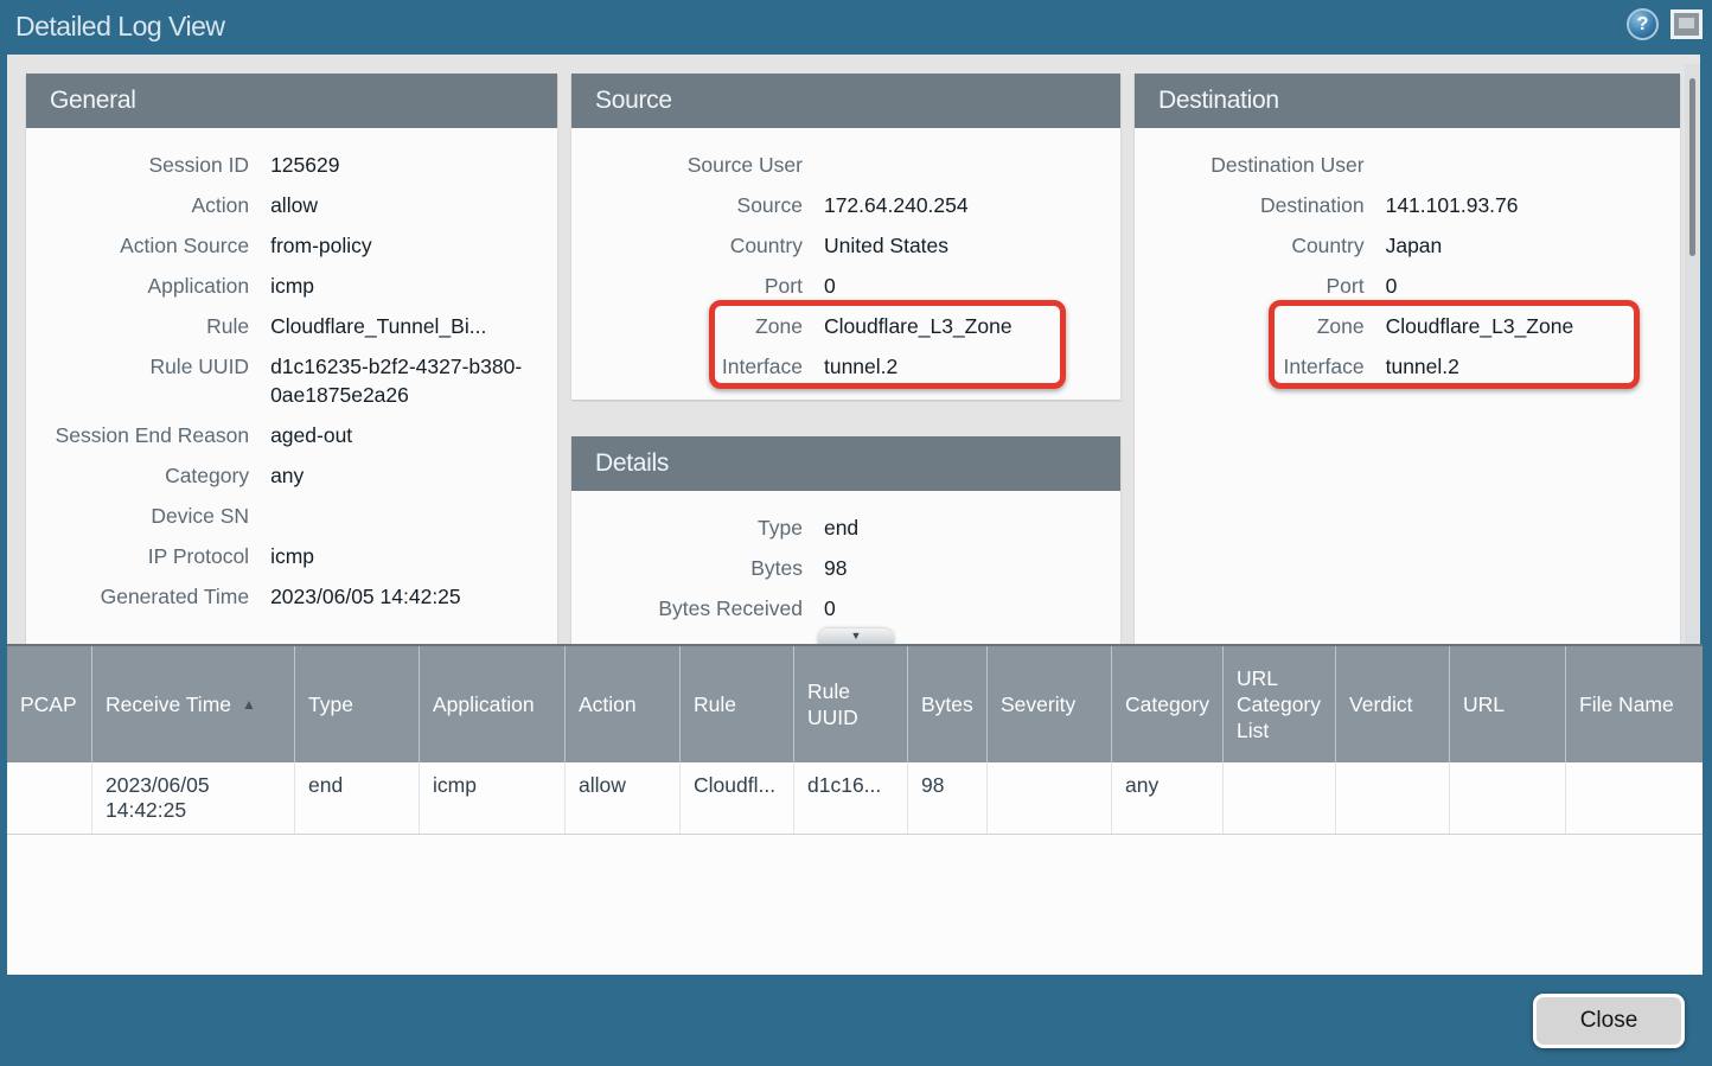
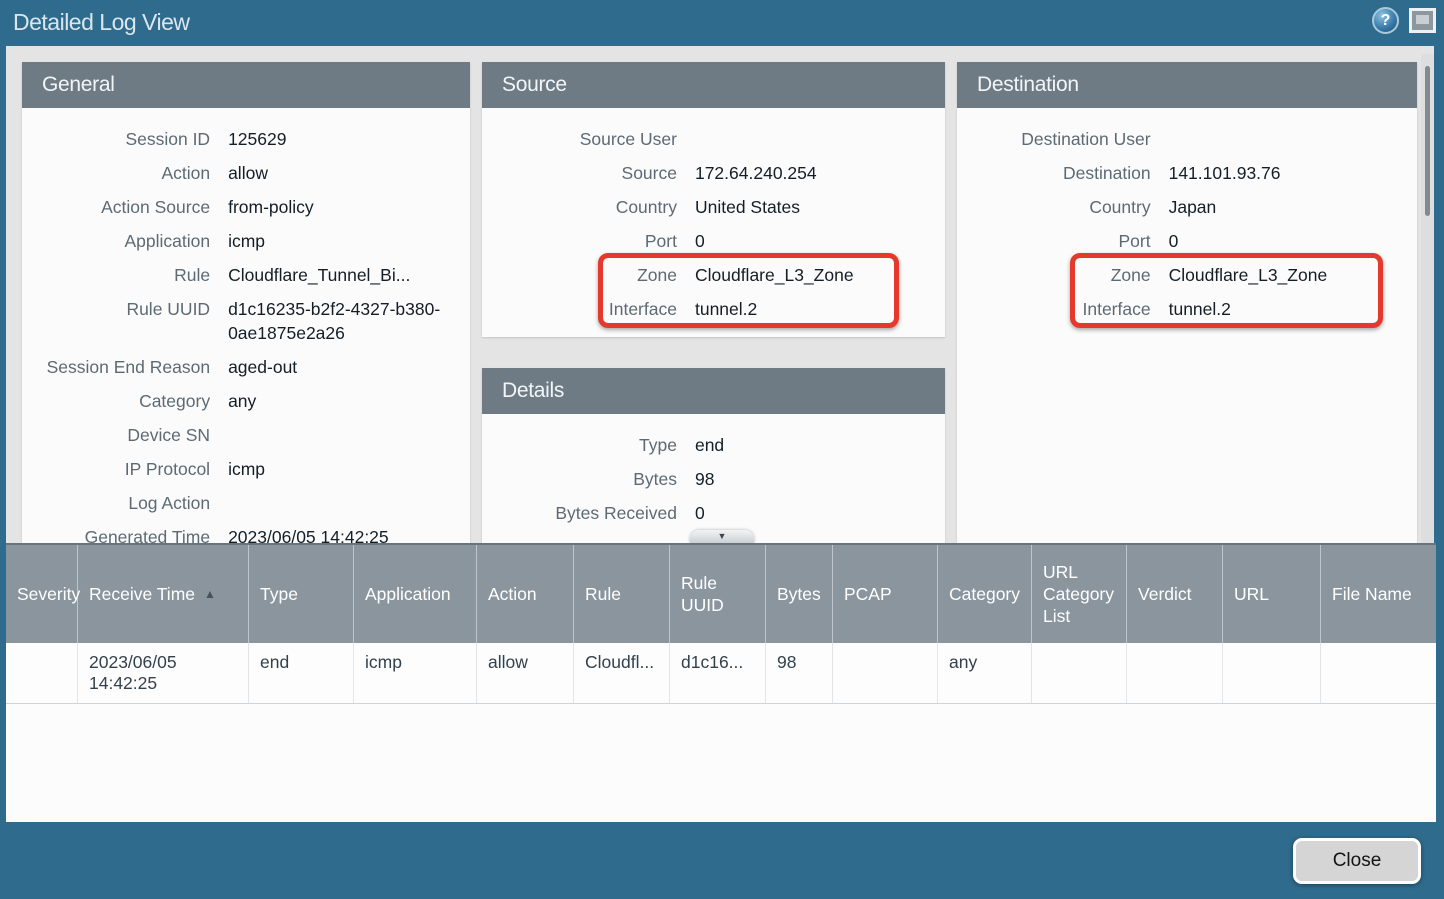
  Detailed Log View
  ?
  General
  Session ID
  125629
  Action
  allow
  Action Source
  from-policy
  Application
  icmp
  Rule
  Cloudflare_Tunnel_Bi...
  Rule UUID
  d1c16235-b2f2-4327-b380-0ae1875e2a26
  Session End Reason
  aged-out
  Category
  any
  Device SN
  IP Protocol
  icmp
+ Log Action
  Generated Time
  2023/06/05 14:42:25
  Source
  Source User
  Source
  172.64.240.254
  Country
  United States
  Port
  0
  Zone
  Cloudflare_L3_Zone
  Interface
  tunnel.2
  Details
  Type
  end
  Bytes
  98
  Bytes Received
  0
  Destination
  Destination User
  Destination
  141.101.93.76
  Country
  Japan
  Port
  0
  Zone
  Cloudflare_L3_Zone
  Interface
  tunnel.2
  ▼
- PCAP
+ Severity
  Receive Time
  ▲
  Type
  Application
  Action
  Rule
  Rule UUID
  Bytes
- Severity
+ PCAP
  Category
  URL Category List
  Verdict
  URL
  File Name
  2023/06/05 14:42:25
  end
  icmp
  allow
  Cloudfl...
  d1c16...
  98
  any
  Close
